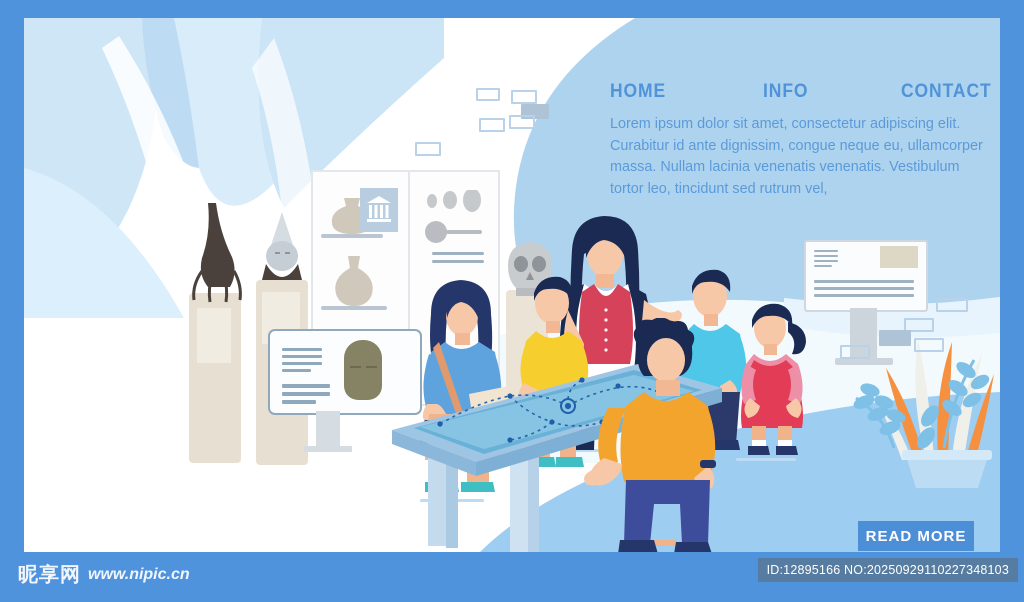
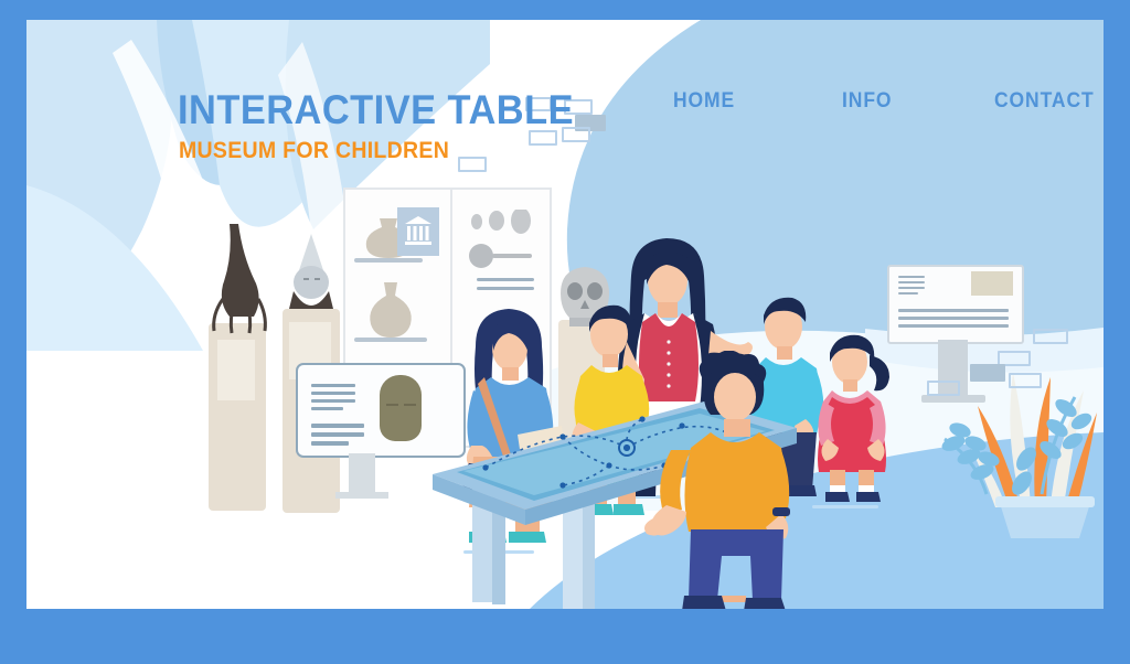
+ INTERACTIVE TABLE
+ MUSEUM FOR CHILDREN
  HOME
  INFO
  CONTACT
- Lorem ipsum dolor sit amet, consectetur adipiscing elit. Curabitur id ante dignissim, congue neque eu, ullamcorper massa. Nullam lacinia venenatis venenatis. Vestibulum tortor leo, tincidunt sed rutrum vel,
- READ MORE
- 昵享网
- www.nipic.cn
- ID:12895166 NO:20250929110227348103
